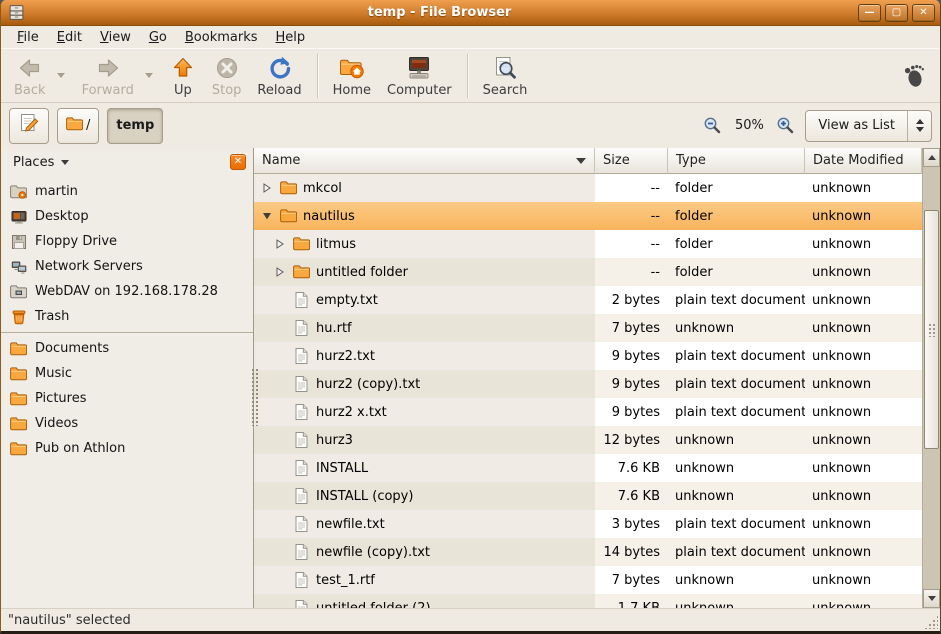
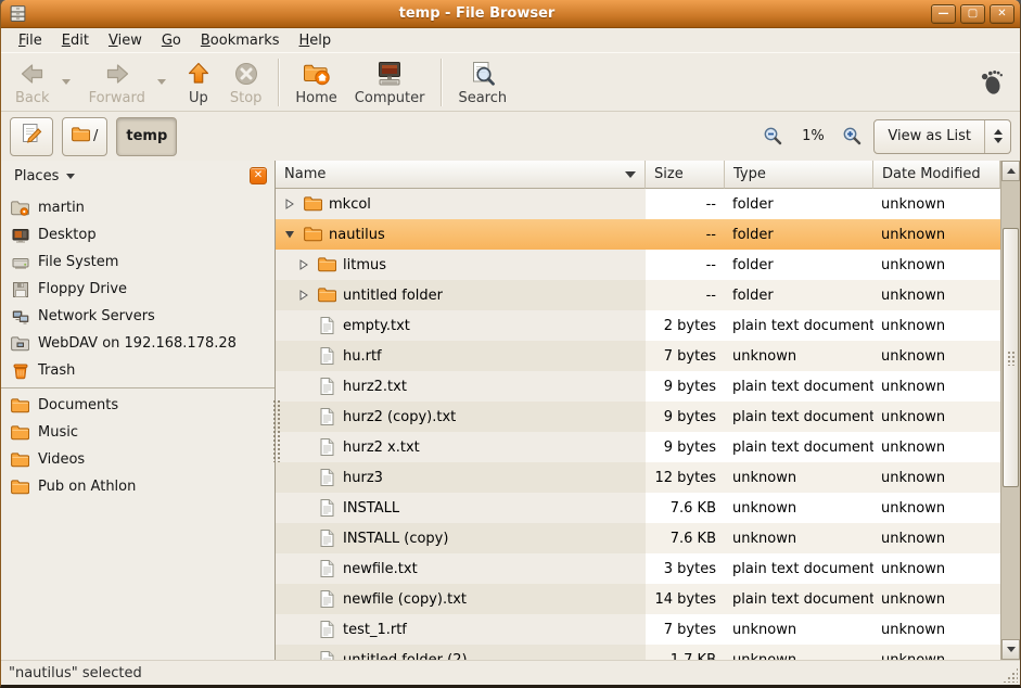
  temp - File Browser
  —
  ▢
  ✕
  File
  Edit
  View
  Go
  Bookmarks
  Help
  Back
  Forward
  Up
  Stop
- Reload
  Home
  Computer
  Search
  /
  temp
- 50%
+ 1%
  View as List
  Places
  ✕
  martin
  Desktop
+ File System
  Floppy Drive
  Network Servers
  WebDAV on 192.168.178.28
  Trash
  Documents
  Music
- Pictures
  Videos
  Pub on Athlon
  Name
  Size
  Type
  Date Modified
  mkcol
  --
  folder
  unknown
  nautilus
  --
  folder
  unknown
  litmus
  --
  folder
  unknown
  untitled folder
  --
  folder
  unknown
  empty.txt
  2 bytes
  plain text document
  unknown
  hu.rtf
  7 bytes
  unknown
  unknown
  hurz2.txt
  9 bytes
  plain text document
  unknown
  hurz2 (copy).txt
  9 bytes
  plain text document
  unknown
  hurz2 x.txt
  9 bytes
  plain text document
  unknown
  hurz3
  12 bytes
  unknown
  unknown
  INSTALL
  7.6 KB
  unknown
  unknown
  INSTALL (copy)
  7.6 KB
  unknown
  unknown
  newfile.txt
  3 bytes
  plain text document
  unknown
  newfile (copy).txt
  14 bytes
  plain text document
  unknown
  test_1.rtf
  7 bytes
  unknown
  unknown
  "nautilus" selected
